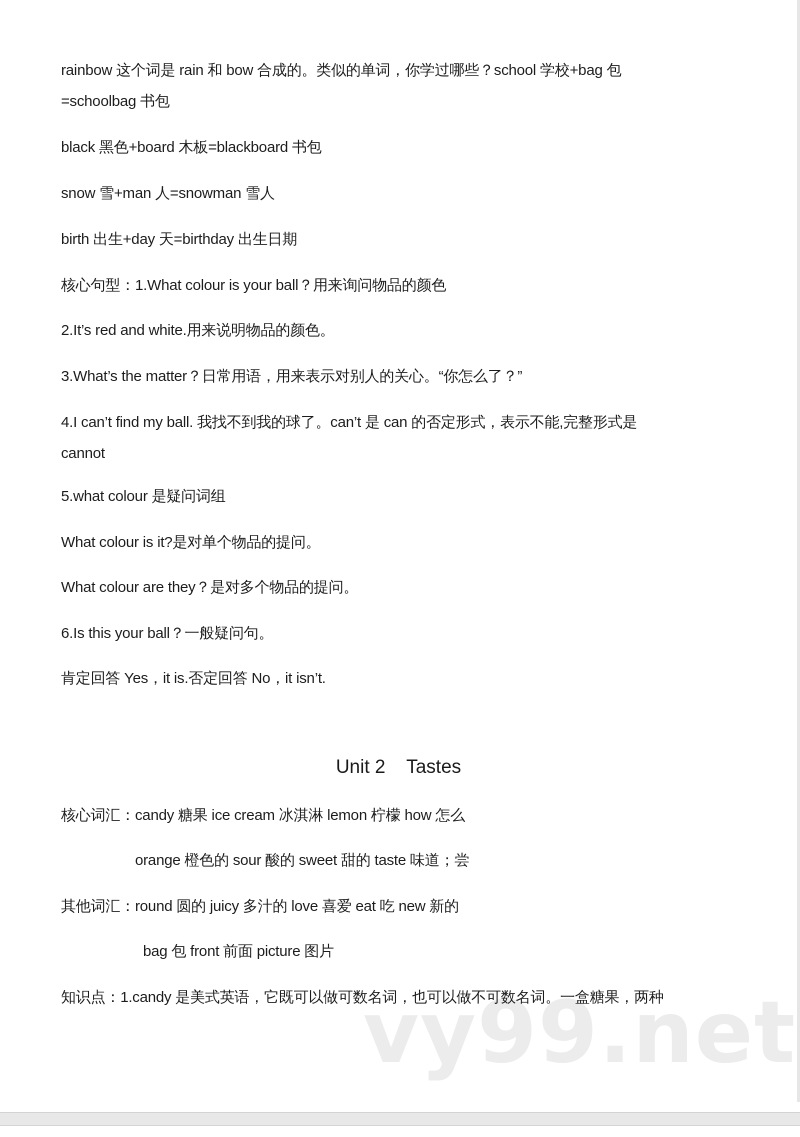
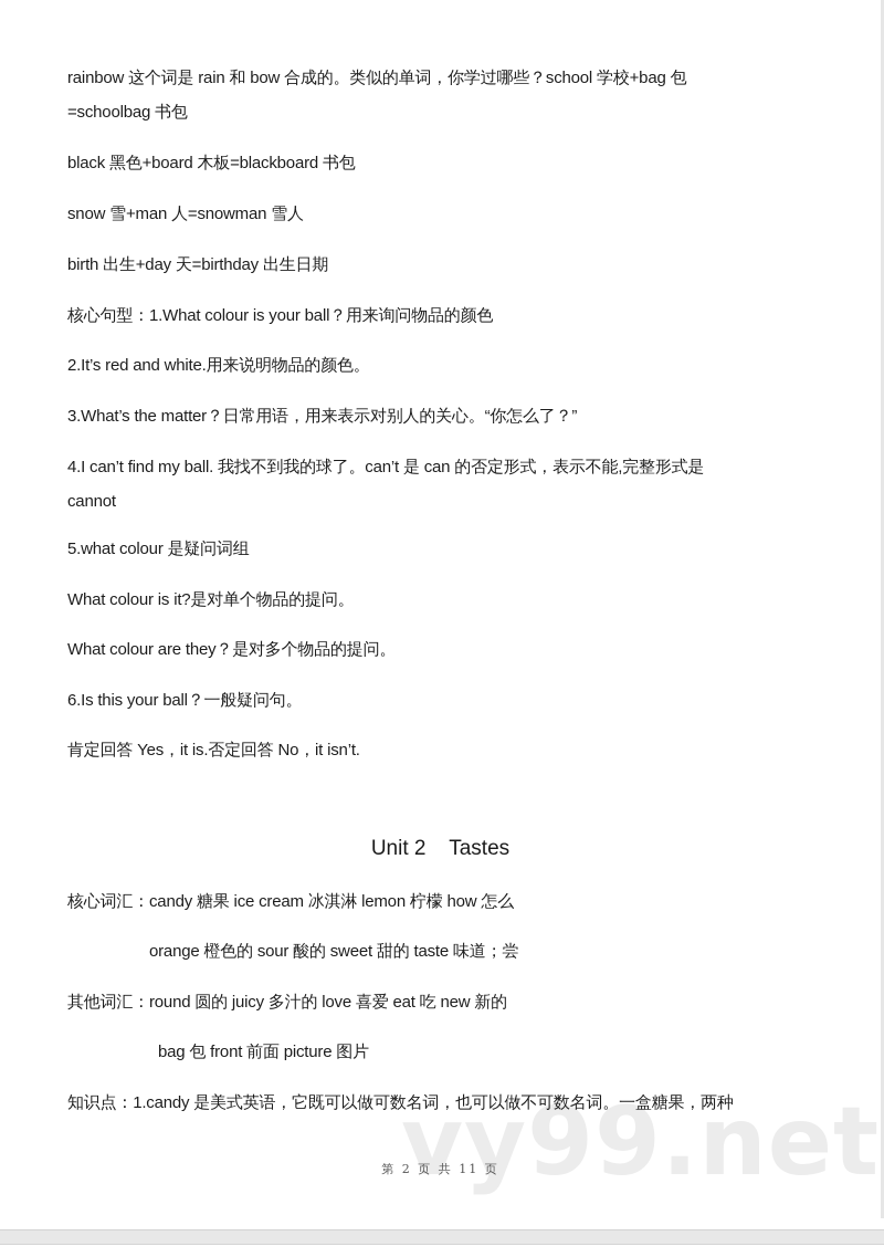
  vy99.net
  rainbow 这个词是 rain 和 bow 合成的。类似的单词，你学过哪些？school 学校+bag 包
  =schoolbag 书包
  black 黑色+board 木板=blackboard 书包
  snow 雪+man 人=snowman 雪人
  birth 出生+day 天=birthday 出生日期
  核心句型：1.What colour is your ball？用来询问物品的颜色
  2.It’s red and white.用来说明物品的颜色。
  3.What’s the matter？日常用语，用来表示对别人的关心。“你怎么了？”
  4.I can’t find my ball. 我找不到我的球了。can’t 是 can 的否定形式，表示不能,完整形式是
  cannot
  5.what colour 是疑问词组
  What colour is it?是对单个物品的提问。
  What colour are they？是对多个物品的提问。
  6.Is this your ball？一般疑问句。
  肯定回答 Yes，it is.否定回答 No，it isn’t.
  Unit 2 Tastes
  核心词汇：candy 糖果 ice cream 冰淇淋 lemon 柠檬 how 怎么
  orange 橙色的 sour 酸的 sweet 甜的 taste 味道；尝
  其他词汇：round 圆的 juicy 多汁的 love 喜爱 eat 吃 new 新的
  bag 包 front 前面 picture 图片
  知识点：1.candy 是美式英语，它既可以做可数名词，也可以做不可数名词。一盒糖果，两种
+ 第 2 页 共 11 页
